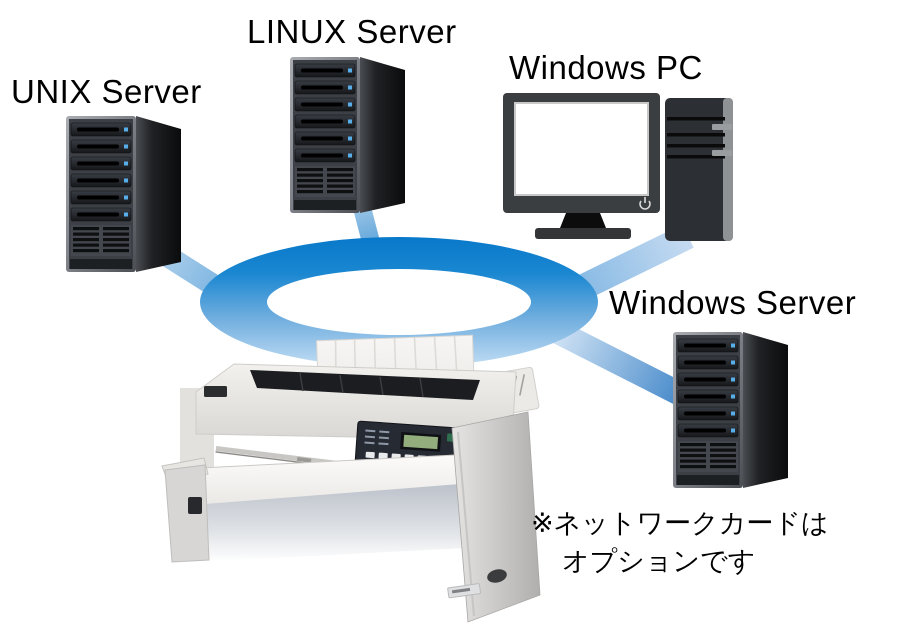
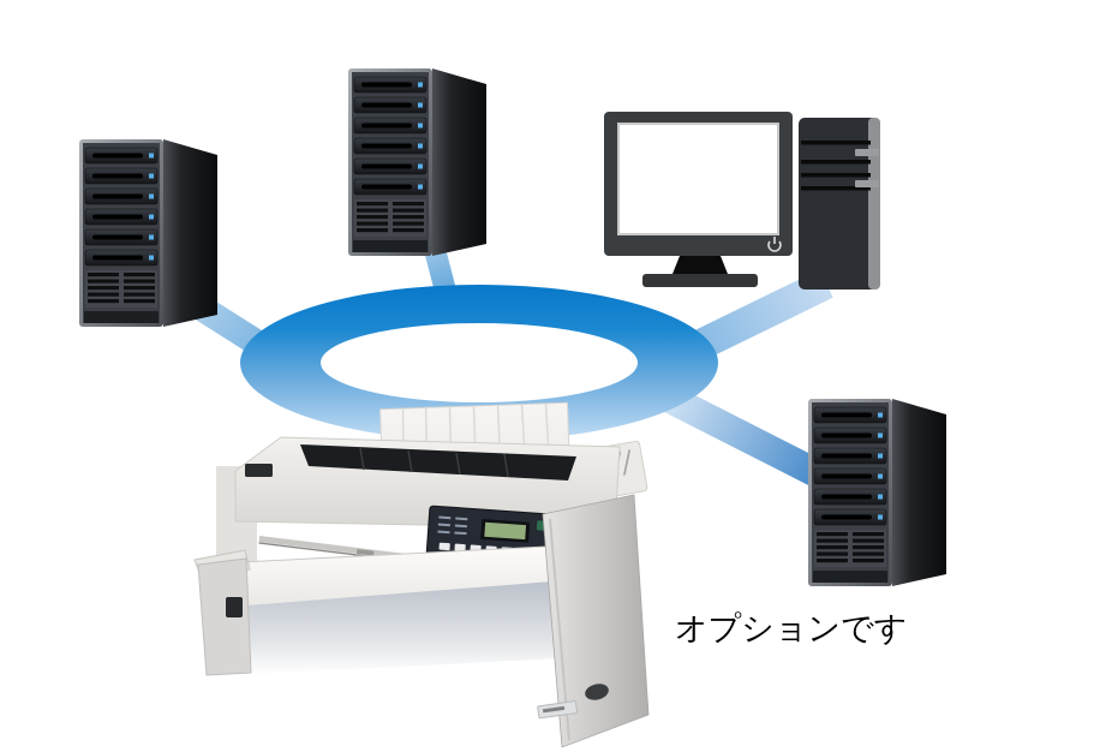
- UNIX Server
- LINUX Server
- Windows PC
- Windows Server
- ※ネットワークカードは
  オプションです
